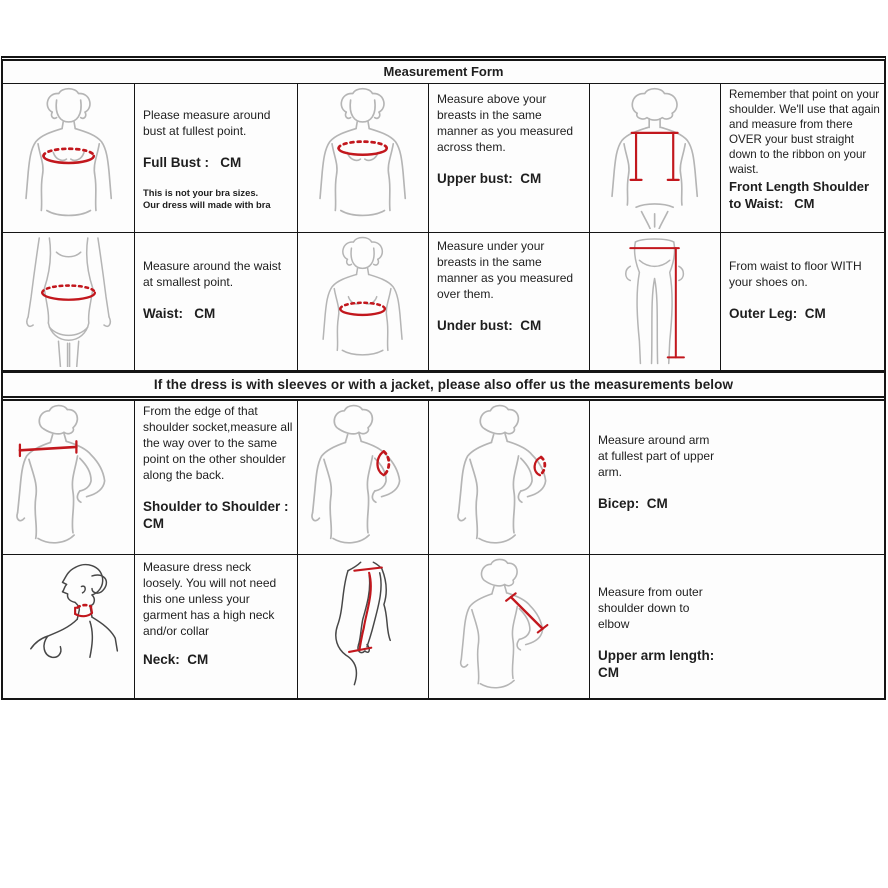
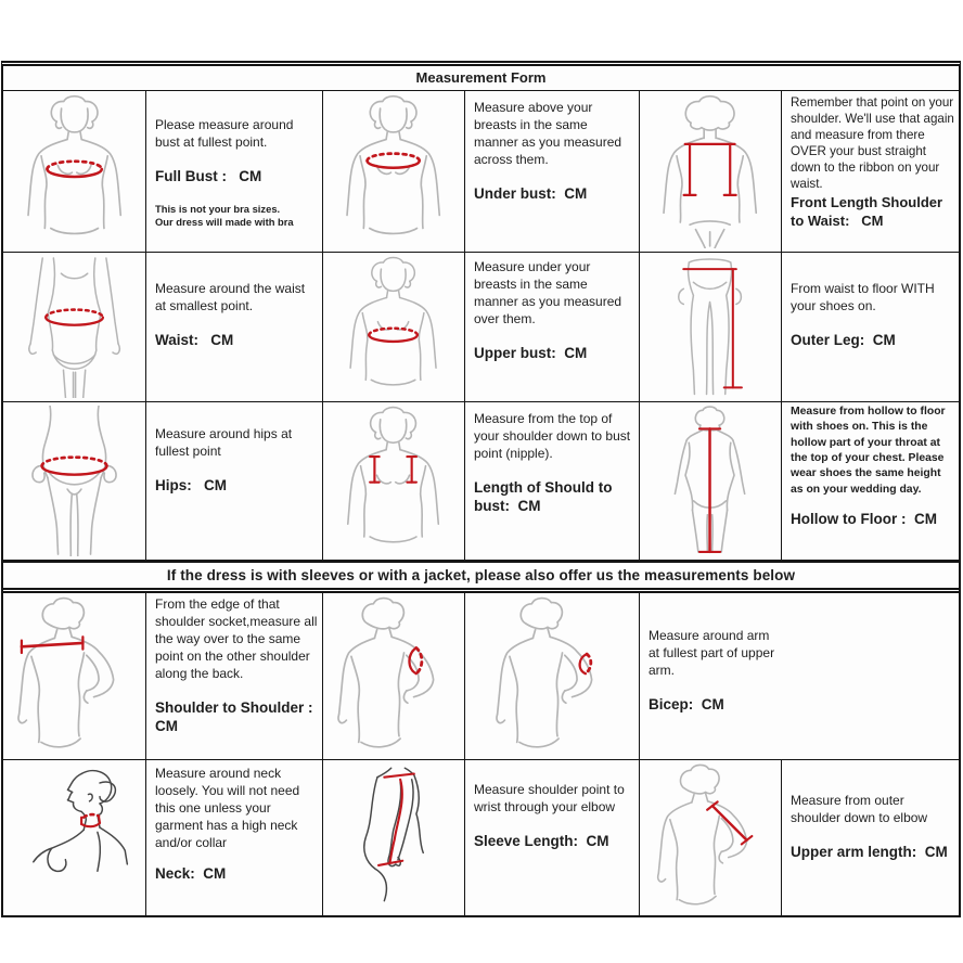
  Measurement Form
  Please measure around bust at fullest point.
  Full Bust : CM
  This is not your bra sizes.
  Our dress will made with bra
  Measure above your breasts in the same manner as you measured across them.
- Upper bust: CM
+ Under bust: CM
  Remember that point on your shoulder. We'll use that again and measure from there OVER your bust straight down to the ribbon on your waist.
  Front Length Shoulder to Waist: CM
  Measure around the waist at smallest point.
  Waist: CM
  Measure under your breasts in the same manner as you measured over them.
- Under bust: CM
+ Upper bust: CM
  From waist to floor WITH your shoes on.
  Outer Leg: CM
+ Measure around hips at fullest point
+ Hips: CM
+ Measure from the top of your shoulder down to bust point (nipple).
+ Length of Should to bust: CM
+ Measure from hollow to floor with shoes on. This is the hollow part of your throat at the top of your chest. Please wear shoes the same height as on your wedding day.
+ Hollow to Floor : CM
  If the dress is with sleeves or with a jacket, please also offer us the measurements below
  From the edge of that shoulder socket,measure all the way over to the same point on the other shoulder along the back.
  Shoulder to Shoulder : CM
  Measure around arm at fullest part of upper arm.
  Bicep: CM
- Measure dress neck loosely. You will not need this one unless your garment has a high neck and/or collar
+ Measure around neck loosely. You will not need this one unless your garment has a high neck and/or collar
  Neck: CM
+ Measure shoulder point to wrist through your elbow
+ Sleeve Length: CM
  Measure from outer shoulder down to elbow
  Upper arm length: CM
